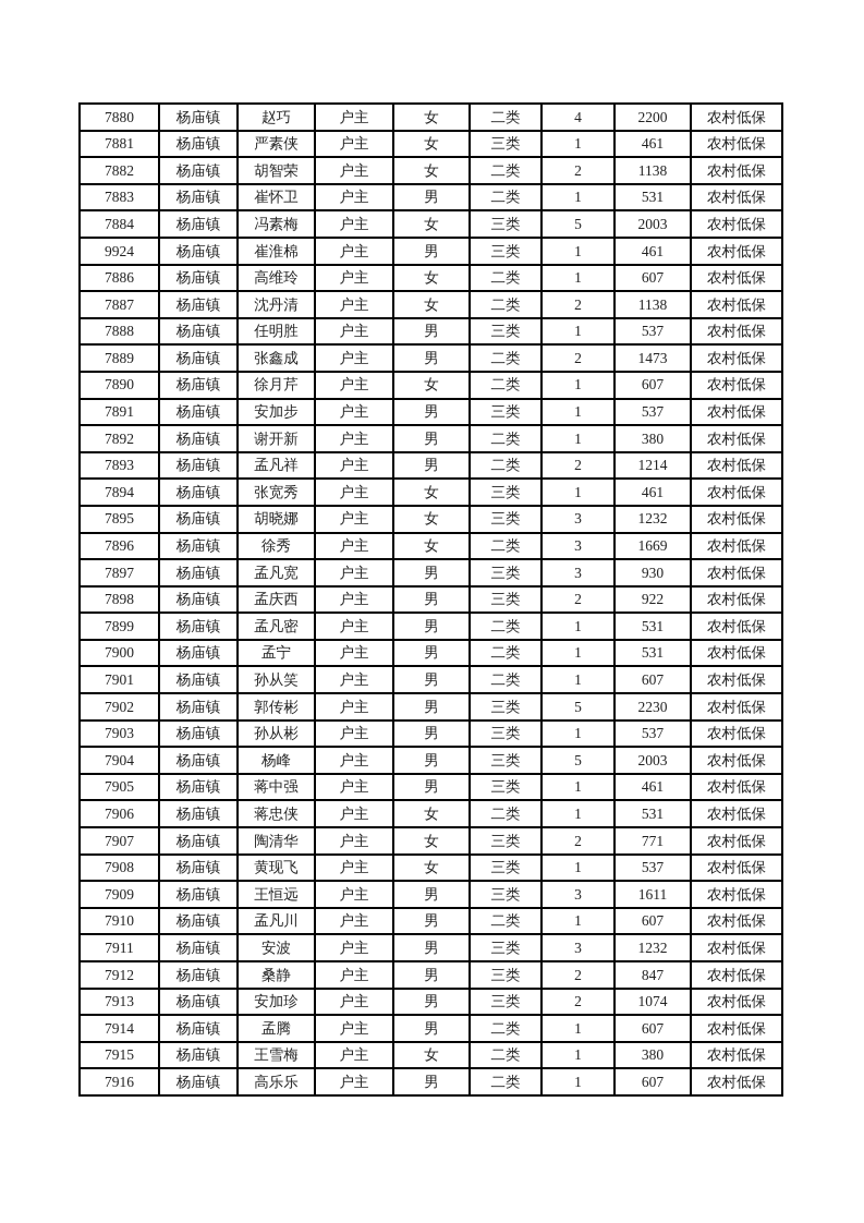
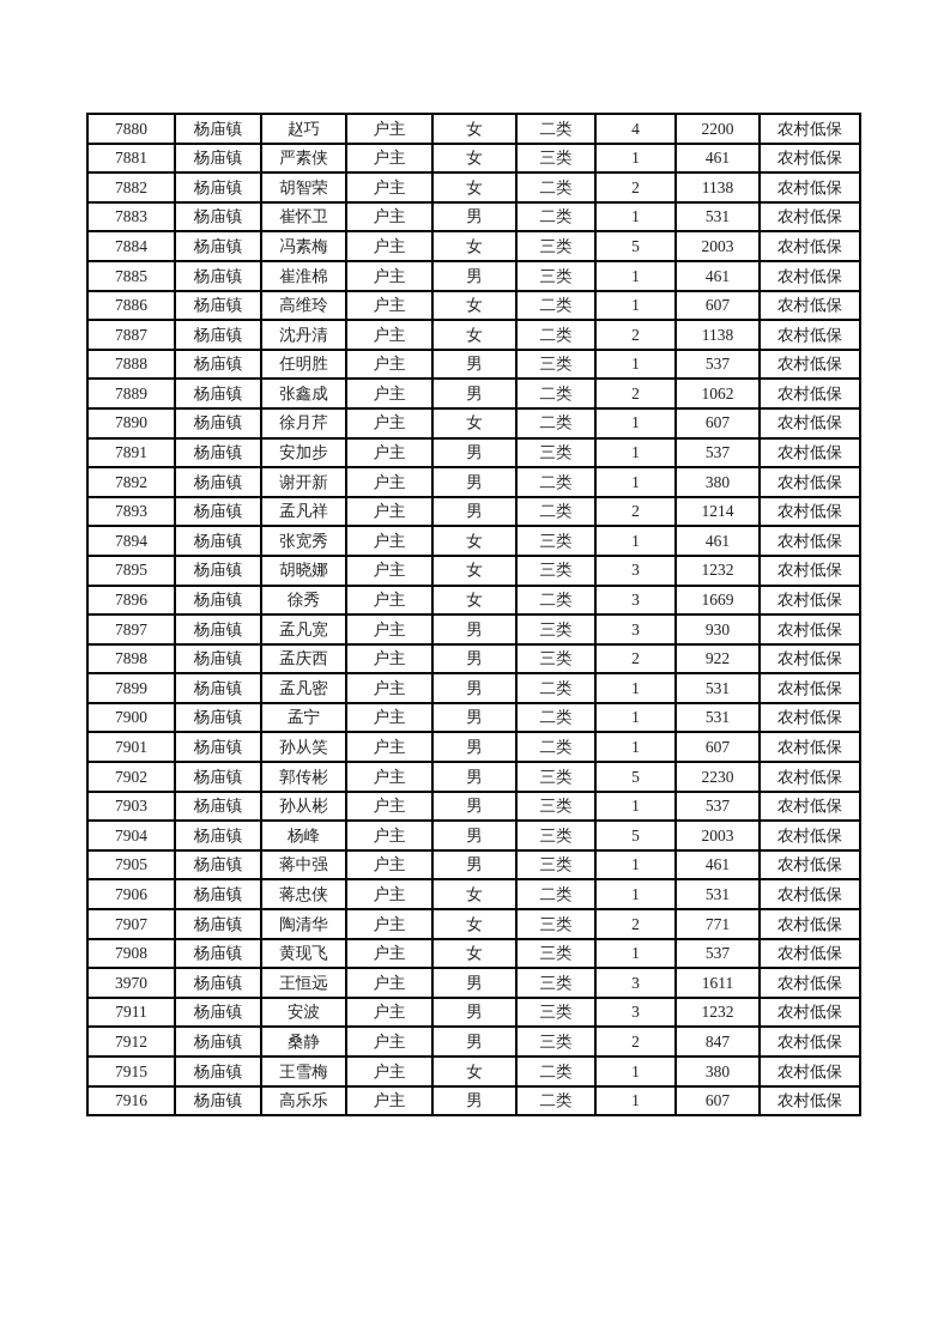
  7880	杨庙镇	赵巧	户主	女	二类	4	2200	农村低保
  7881	杨庙镇	严素侠	户主	女	三类	1	461	农村低保
  7882	杨庙镇	胡智荣	户主	女	二类	2	1138	农村低保
  7883	杨庙镇	崔怀卫	户主	男	二类	1	531	农村低保
  7884	杨庙镇	冯素梅	户主	女	三类	5	2003	农村低保
- 9924	杨庙镇	崔淮棉	户主	男	三类	1	461	农村低保
+ 7885	杨庙镇	崔淮棉	户主	男	三类	1	461	农村低保
  7886	杨庙镇	高维玲	户主	女	二类	1	607	农村低保
  7887	杨庙镇	沈丹清	户主	女	二类	2	1138	农村低保
  7888	杨庙镇	任明胜	户主	男	三类	1	537	农村低保
- 7889	杨庙镇	张鑫成	户主	男	二类	2	1473	农村低保
+ 7889	杨庙镇	张鑫成	户主	男	二类	2	1062	农村低保
  7890	杨庙镇	徐月芹	户主	女	二类	1	607	农村低保
  7891	杨庙镇	安加步	户主	男	三类	1	537	农村低保
  7892	杨庙镇	谢开新	户主	男	二类	1	380	农村低保
  7893	杨庙镇	孟凡祥	户主	男	二类	2	1214	农村低保
  7894	杨庙镇	张宽秀	户主	女	三类	1	461	农村低保
  7895	杨庙镇	胡晓娜	户主	女	三类	3	1232	农村低保
  7896	杨庙镇	徐秀	户主	女	二类	3	1669	农村低保
  7897	杨庙镇	孟凡宽	户主	男	三类	3	930	农村低保
  7898	杨庙镇	孟庆西	户主	男	三类	2	922	农村低保
  7899	杨庙镇	孟凡密	户主	男	二类	1	531	农村低保
  7900	杨庙镇	孟宁	户主	男	二类	1	531	农村低保
  7901	杨庙镇	孙从笑	户主	男	二类	1	607	农村低保
  7902	杨庙镇	郭传彬	户主	男	三类	5	2230	农村低保
  7903	杨庙镇	孙从彬	户主	男	三类	1	537	农村低保
  7904	杨庙镇	杨峰	户主	男	三类	5	2003	农村低保
  7905	杨庙镇	蒋中强	户主	男	三类	1	461	农村低保
  7906	杨庙镇	蒋忠侠	户主	女	二类	1	531	农村低保
  7907	杨庙镇	陶清华	户主	女	三类	2	771	农村低保
  7908	杨庙镇	黄现飞	户主	女	三类	1	537	农村低保
- 7909	杨庙镇	王恒远	户主	男	三类	3	1611	农村低保
+ 3970	杨庙镇	王恒远	户主	男	三类	3	1611	农村低保
- 7910	杨庙镇	孟凡川	户主	男	二类	1	607	农村低保
  7911	杨庙镇	安波	户主	男	三类	3	1232	农村低保
  7912	杨庙镇	桑静	户主	男	三类	2	847	农村低保
- 7913	杨庙镇	安加珍	户主	男	三类	2	1074	农村低保
- 7914	杨庙镇	孟腾	户主	男	二类	1	607	农村低保
  7915	杨庙镇	王雪梅	户主	女	二类	1	380	农村低保
  7916	杨庙镇	高乐乐	户主	男	二类	1	607	农村低保
